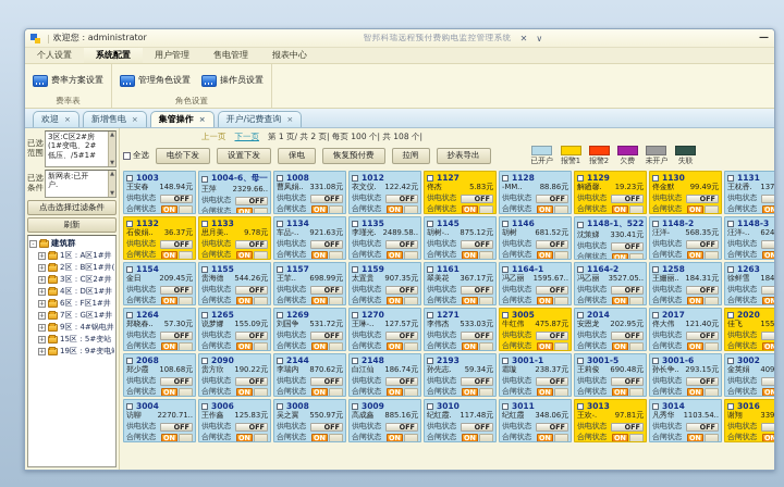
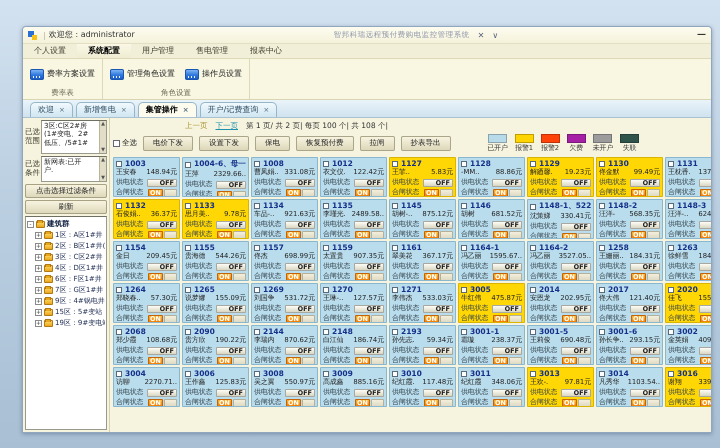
  |
  欢迎您：administrator
  智邦科瑞远程预付费购电监控管理系统
  ✕
  ∨
  —
  个人设置
  系统配置
  用户管理
  售电管理
  报表中心
  费率方案设置
  费率表
  管理角色设置
  操作员设置
  角色设置
  欢迎
  ×
  新增售电
  ×
  集管操作
  ×
  开户/记费查询
  ×
  已选范围
  3区:C区2#房
  (1#变电、2#
  低压、/5#1#
  已选条件
  新网表:已开
  户.
  点击选择过滤条件
  刷新
  建筑群
  1区：A区1#井
  2区：B区1#井(
  3区：C区2#井
  4区：D区1#井
  6区：F区1#井
  7区：G区1#井
  9区：4#锅电井
  15区：5#变站
  19区：9#变电
  上一页
  下一页
  第 1 页/ 共 2 页| 每页 100 个| 共 108 个|
  全选
  电价下发
  设置下发
  保电
  恢复预付费
  拉闸
  抄表导出
  已开户
  报警1
  报警2
  欠费
  未开户
  失联
  1003
  王安春
  148.94元
  供电状态
  OFF
  合闸状态
  ON
  1004-6、母一
  王萍
  2329.66..
  供电状态
  OFF
  合闸状态
  ON
  1008
  曹凤娟..
  331.08元
  供电状态
  OFF
  合闸状态
  ON
  1012
  衣文仪.
  122.42元
  供电状态
  OFF
  合闸状态
  ON
  1127
- 佟杰
+ 王菲..
  5.83元
  供电状态
  OFF
  合闸状态
  ON
  1128
  -MM..
  88.86元
  供电状态
  OFF
  合闸状态
  ON
  1129
  解廼馨.
  19.23元
  供电状态
  OFF
  合闸状态
  ON
  1130
  佟金默
  99.49元
  供电状态
  OFF
  合闸状态
  ON
  1131
  王枕香.
  供电状态
  合闸状态
  ON
  1132
  石俊娟..
  36.37元
  供电状态
  OFF
  合闸状态
  ON
  1133
  思月美..
  9.78元
  供电状态
  OFF
  合闸状态
  ON
  1134
  车品-..
  921.63元
  供电状态
  OFF
  合闸状态
  ON
  1135
  李瑾光.
  2489.58..
  供电状态
  OFF
  合闸状态
  ON
  1145
  胡树-..
  875.12元
  供电状态
  OFF
  合闸状态
  ON
  1146
  胡树
  681.52元
  供电状态
  OFF
  合闸状态
  ON
  1148-1、522
  沈策娣
  330.41元
  供电状态
  OFF
  合闸状态
  ON
  1148-2
  汪洋-
  568.35元
  供电状态
  OFF
  合闸状态
  ON
  1148-3
  汪洋-..
  供电状态
  合闸状态
  ON
  1154
  金日
  209.45元
  供电状态
  OFF
  合闸状态
  ON
  1155
  贵海德
  544.26元
  供电状态
  OFF
  合闸状态
  ON
  1157
- 王菲..
+ 佟杰
  698.99元
  供电状态
  OFF
  合闸状态
  ON
  1159
  太置贵
  907.35元
  供电状态
  OFF
  合闸状态
  ON
  1161
  翠美花
  367.17元
  供电状态
  OFF
  合闸状态
  ON
  1164-1
  冯乙丽
  1595.67..
  供电状态
  OFF
  合闸状态
  ON
  1164-2
  冯乙丽
  3527.05..
  供电状态
  OFF
  合闸状态
  ON
  1258
  王姗丽..
  184.31元
  供电状态
  OFF
  合闸状态
  ON
  1263
  徐鲜雪
  供电状态
  合闸状态
  ON
  1264
  郑晓春..
  57.30元
  供电状态
  OFF
  合闸状态
  ON
  1265
  说梦娜
  155.09元
  供电状态
  OFF
  合闸状态
  ON
  1269
  刘国争
  531.72元
  供电状态
  OFF
  合闸状态
  ON
  1270
  王琳-..
  127.57元
  供电状态
  OFF
  合闸状态
  ON
  1271
  李伟杰
  533.03元
  供电状态
  OFF
  合闸状态
  ON
  3005
  牛红伟
  475.87元
  供电状态
  OFF
  合闸状态
  ON
  2014
  安恩龙
  202.95元
  供电状态
  OFF
  合闸状态
  ON
  2017
  佟大伟
  121.40元
  供电状态
  OFF
  合闸状态
  ON
  2020
  佳飞
  供电状态
  合闸状态
  ON
  2068
  郑少霞
  108.68元
  供电状态
  OFF
  合闸状态
  ON
  2090
  贵方欣
  190.22元
  供电状态
  OFF
  合闸状态
  ON
  2144
  李瑞内
  870.62元
  供电状态
  OFF
  合闸状态
  ON
  2148
  白江仙
  186.74元
  供电状态
  OFF
  合闸状态
  ON
  2193
  孙先志.
  59.34元
  供电状态
  OFF
  合闸状态
  ON
  3001-1
  霜璇
  238.37元
  供电状态
  OFF
  合闸状态
  ON
  3001-5
  王莉俊
  690.48元
  供电状态
  OFF
  合闸状态
  ON
  3001-6
  孙长争..
  293.15元
  供电状态
  OFF
  合闸状态
  ON
  3002
  金英娟
  供电状态
  合闸状态
  ON
  3004
  访聊
  2270.71..
  供电状态
  OFF
  合闸状态
  ON
  3006
  王作鑫
  125.83元
  供电状态
  OFF
  合闸状态
  ON
  3008
  吴之翼
  550.97元
  供电状态
  OFF
  合闸状态
  ON
  3009
  高成鑫
  885.16元
  供电状态
  OFF
  合闸状态
  ON
  3010
  纪红霞.
  117.48元
  供电状态
  OFF
  合闸状态
  ON
  3011
  纪红霞
  348.06元
  供电状态
  OFF
  合闸状态
  ON
  3013
  王欢-.
  97.81元
  供电状态
  OFF
  合闸状态
  ON
  3014
  凡秀华
  1103.54..
  供电状态
  OFF
  合闸状态
  ON
  3016
  谢翔
  供电状态
  合闸状态
  ON
